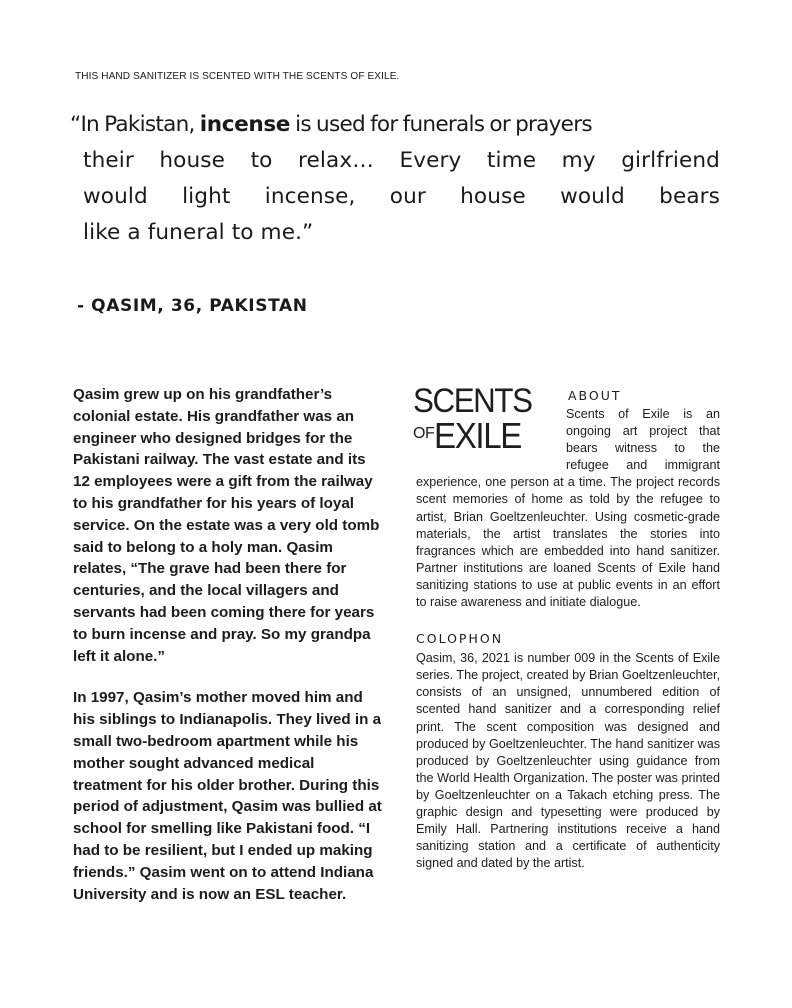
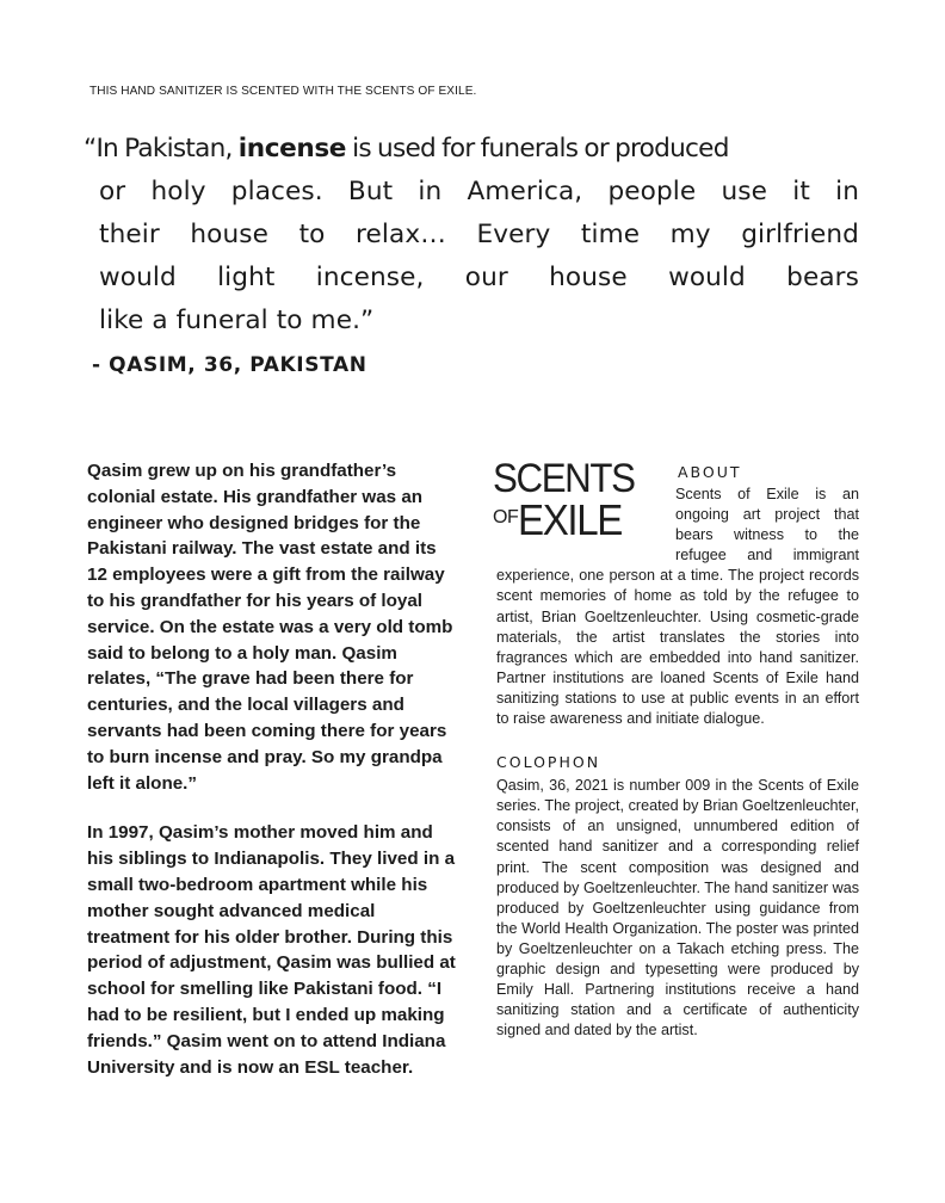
  THIS HAND SANITIZER IS SCENTED WITH THE SCENTS OF EXILE.
- “In Pakistan, incense is used for funerals or prayers
+ “In Pakistan, incense is used for funerals or produced
+ or holy places. But in America, people use it in
  their house to relax… Every time my girlfriend
  would light incense, our house would bears
  like a funeral to me.”
  - QASIM, 36, PAKISTAN
  Qasim grew up on his grandfather’s colonial estate. His grandfather was an engineer who designed bridges for the Pakistani railway. The vast estate and its 12 employees were a gift from the railway to his grandfather for his years of loyal service. On the estate was a very old tomb said to belong to a holy man. Qasim relates, “The grave had been there for centuries, and the local villagers and servants had been coming there for years to burn incense and pray. So my grandpa left it alone.”
  In 1997, Qasim’s mother moved him and his siblings to Indianapolis. They lived in a small two-bedroom apartment while his mother sought advanced medical treatment for his older brother. During this period of adjustment, Qasim was bullied at school for smelling like Pakistani food. “I had to be resilient, but I ended up making friends.” Qasim went on to attend Indiana University and is now an ESL teacher.
  SCENTS
  OFEXILE
  ABOUT
  Scents of Exile is an ongoing art project that bears witness to the refugee and immigrant experience, one person at a time. The project records scent memories of home as told by the refugee to artist, Brian Goeltzenleuchter. Using cosmetic-grade materials, the artist translates the stories into fragrances which are embedded into hand sanitizer. Partner institutions are loaned Scents of Exile hand sanitizing stations to use at public events in an effort to raise awareness and initiate dialogue.
  COLOPHON
  Qasim, 36, 2021 is number 009 in the Scents of Exile series. The project, created by Brian Goeltzenleuchter, consists of an unsigned, unnumbered edition of scented hand sanitizer and a corresponding relief print. The scent composition was designed and produced by Goeltzenleuchter. The hand sanitizer was produced by Goeltzenleuchter using guidance from the World Health Organization. The poster was printed by Goeltzenleuchter on a Takach etching press. The graphic design and typesetting were produced by Emily Hall. Partnering institutions receive a hand sanitizing station and a certificate of authenticity signed and dated by the artist.
